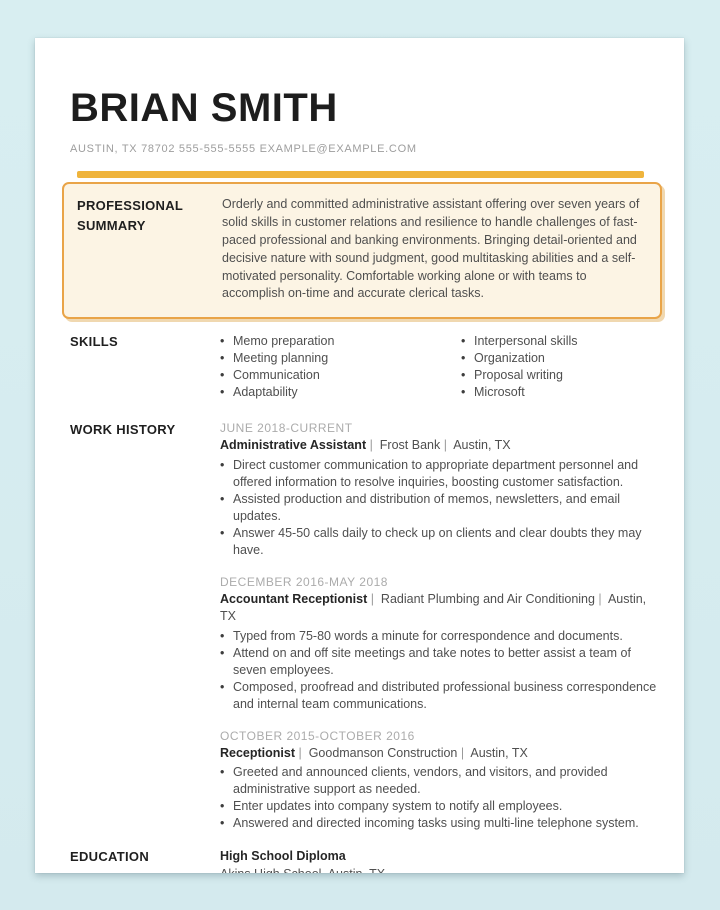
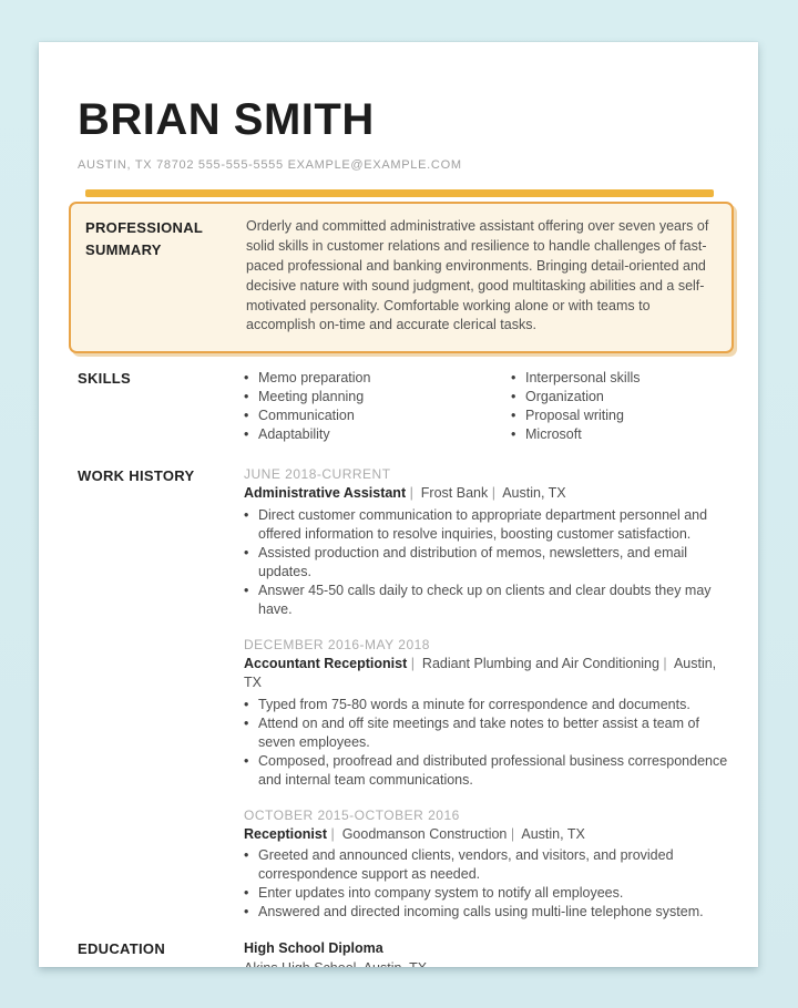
  BRIAN SMITH
  AUSTIN, TX 78702 555-555-5555 EXAMPLE@EXAMPLE.COM
  PROFESSIONAL SUMMARY
  Orderly and committed administrative assistant offering over seven years of solid skills in customer relations and resilience to handle challenges of fast-paced professional and banking environments. Bringing detail-oriented and decisive nature with sound judgment, good multitasking abilities and a self-motivated personality. Comfortable working alone or with teams to accomplish on-time and accurate clerical tasks.
  SKILLS
  Memo preparation
  Meeting planning
  Communication
  Adaptability
  Interpersonal skills
  Organization
  Proposal writing
  Microsoft
  WORK HISTORY
  JUNE 2018-CURRENT
  Administrative Assistant | Frost Bank | Austin, TX
  Direct customer communication to appropriate department personnel and offered information to resolve inquiries, boosting customer satisfaction.
  Assisted production and distribution of memos, newsletters, and email updates.
  Answer 45-50 calls daily to check up on clients and clear doubts they may have.
  DECEMBER 2016-MAY 2018
  Accountant Receptionist | Radiant Plumbing and Air Conditioning | Austin, TX
  Typed from 75-80 words a minute for correspondence and documents.
  Attend on and off site meetings and take notes to better assist a team of seven employees.
  Composed, proofread and distributed professional business correspondence and internal team communications.
  OCTOBER 2015-OCTOBER 2016
  Receptionist | Goodmanson Construction | Austin, TX
- Greeted and announced clients, vendors, and visitors, and provided administrative support as needed.
+ Greeted and announced clients, vendors, and visitors, and provided correspondence support as needed.
  Enter updates into company system to notify all employees.
- Answered and directed incoming tasks using multi-line telephone system.
+ Answered and directed incoming calls using multi-line telephone system.
  EDUCATION
  High School Diploma
